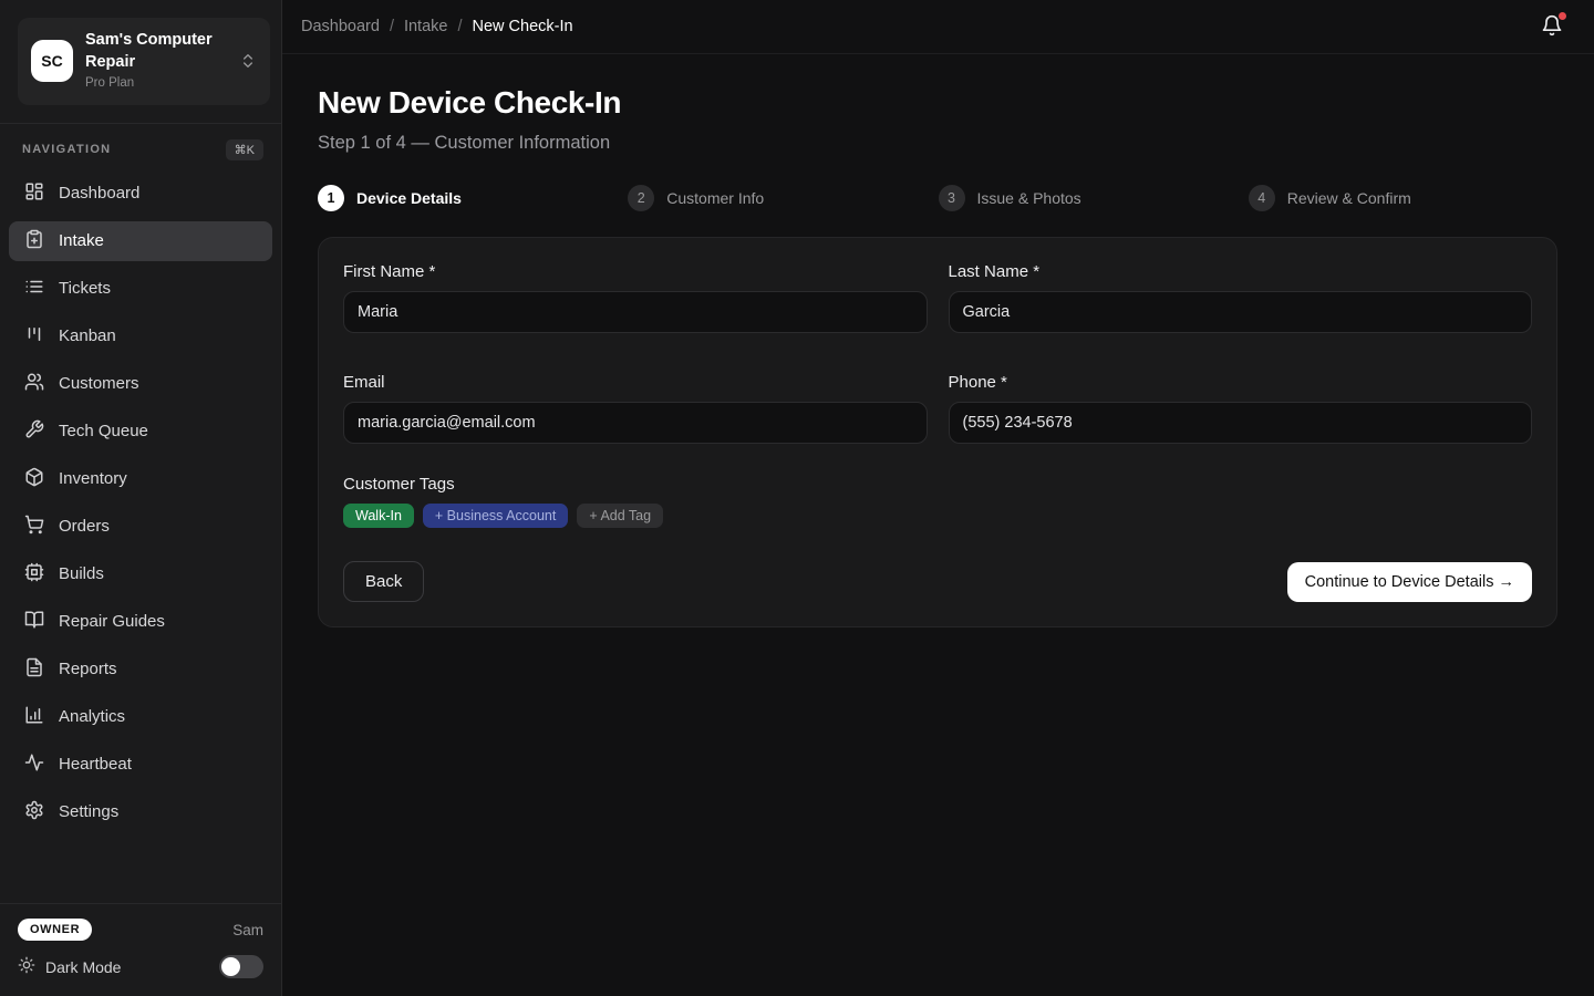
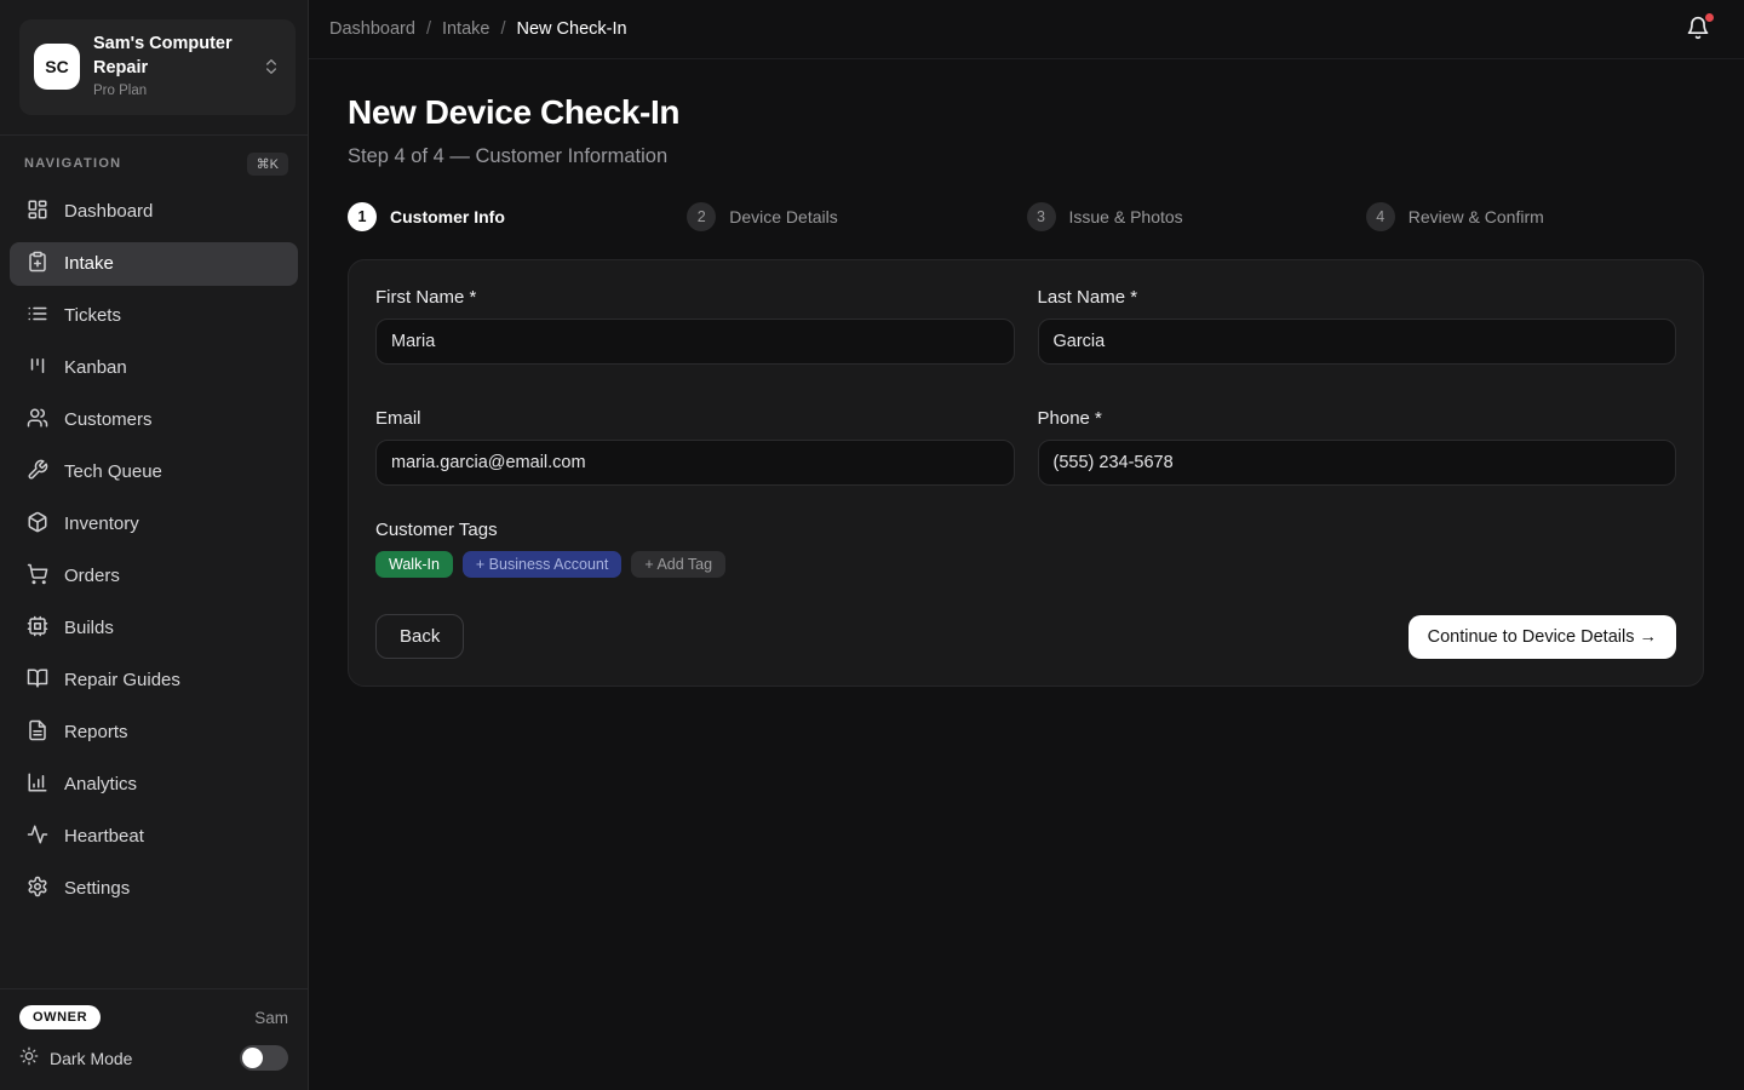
  SC
  Sam's Computer Repair
  Pro Plan
  NAVIGATION
  ⌘K
  Dashboard
  Intake
  Tickets
  Kanban
  Customers
  Tech Queue
  Inventory
  Orders
  Builds
  Repair Guides
  Reports
  Analytics
  Heartbeat
  Settings
  OWNER
  Sam
  Dark Mode
  Dashboard
  /
  Intake
  /
  New Check-In
  New Device Check-In
- Step 1 of 4 — Customer Information
+ Step 4 of 4 — Customer Information
  1
- Device Details
+ Customer Info
  2
- Customer Info
+ Device Details
  3
  Issue & Photos
  4
  Review & Confirm
  First Name *
  Maria
  Last Name *
  Garcia
  Email
  maria.garcia@email.com
  Phone *
  (555) 234-5678
  Customer Tags
  Walk-In
  + Business Account
  + Add Tag
  Back
  Continue to Device Details →
